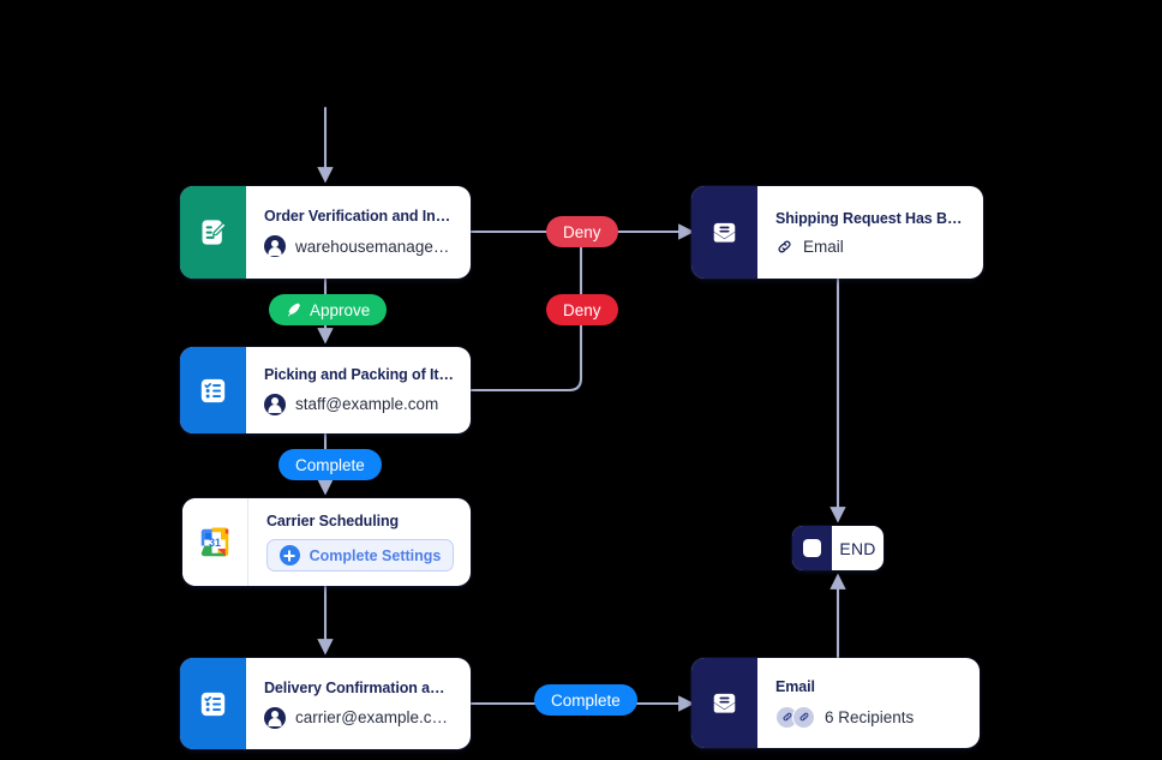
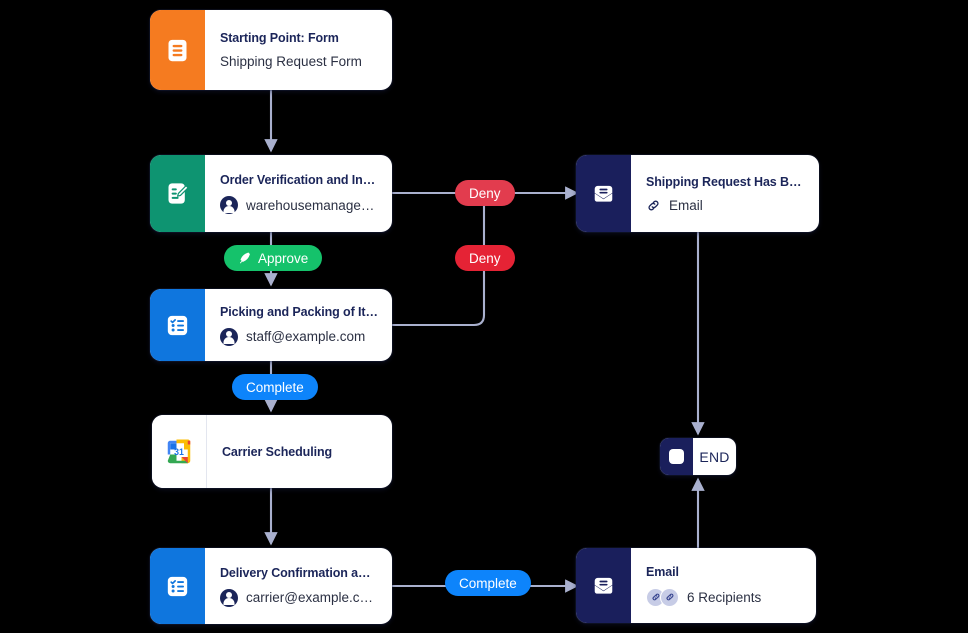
+ Starting Point: Form
+ Shipping Request Form
  Order Verification and Inve
  warehousemanager@
  Shipping Request Has Bee
  Email
  Picking and Packing of Item
  staff@example.com
  31
  Carrier Scheduling
- Complete Settings
  Delivery Confirmation and
  carrier@example.com
  Email
  6 Recipients
  END
  Deny
  Deny
  Approve
  Complete
  Complete
